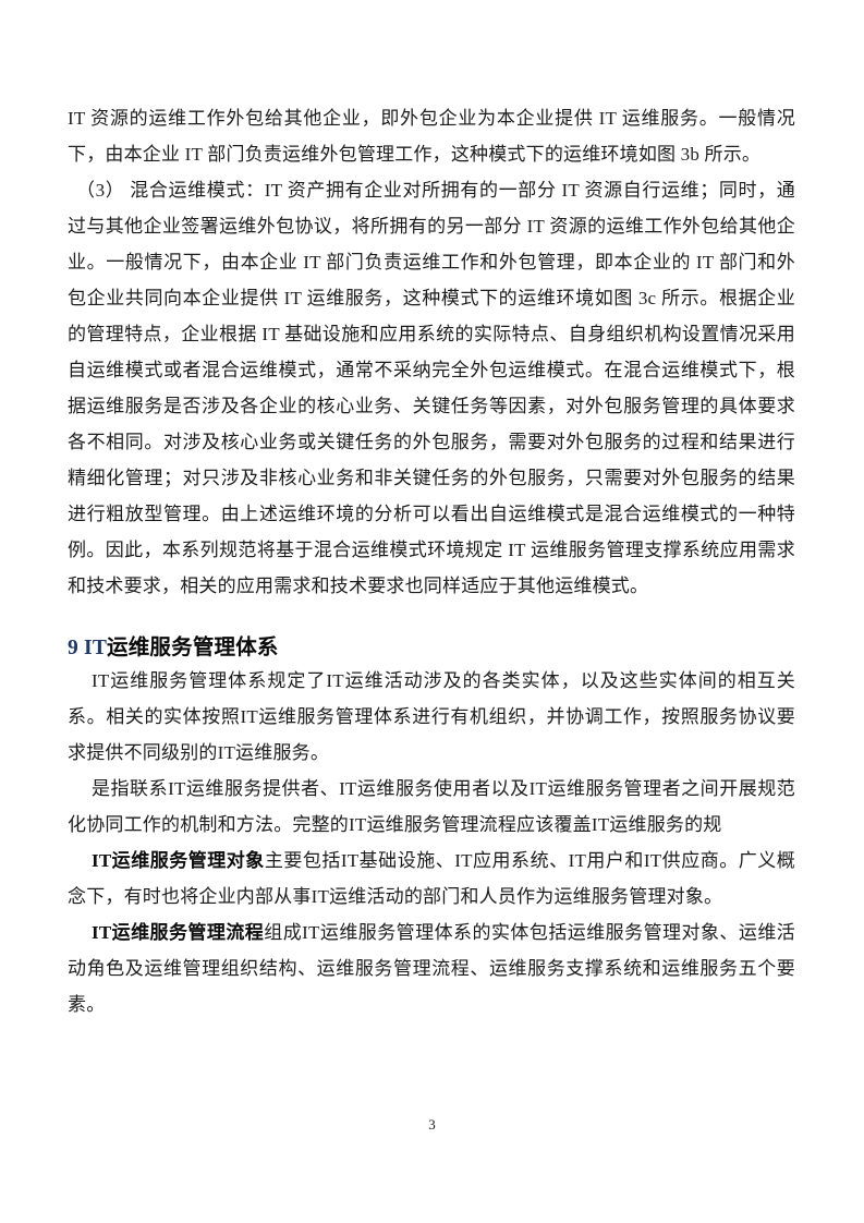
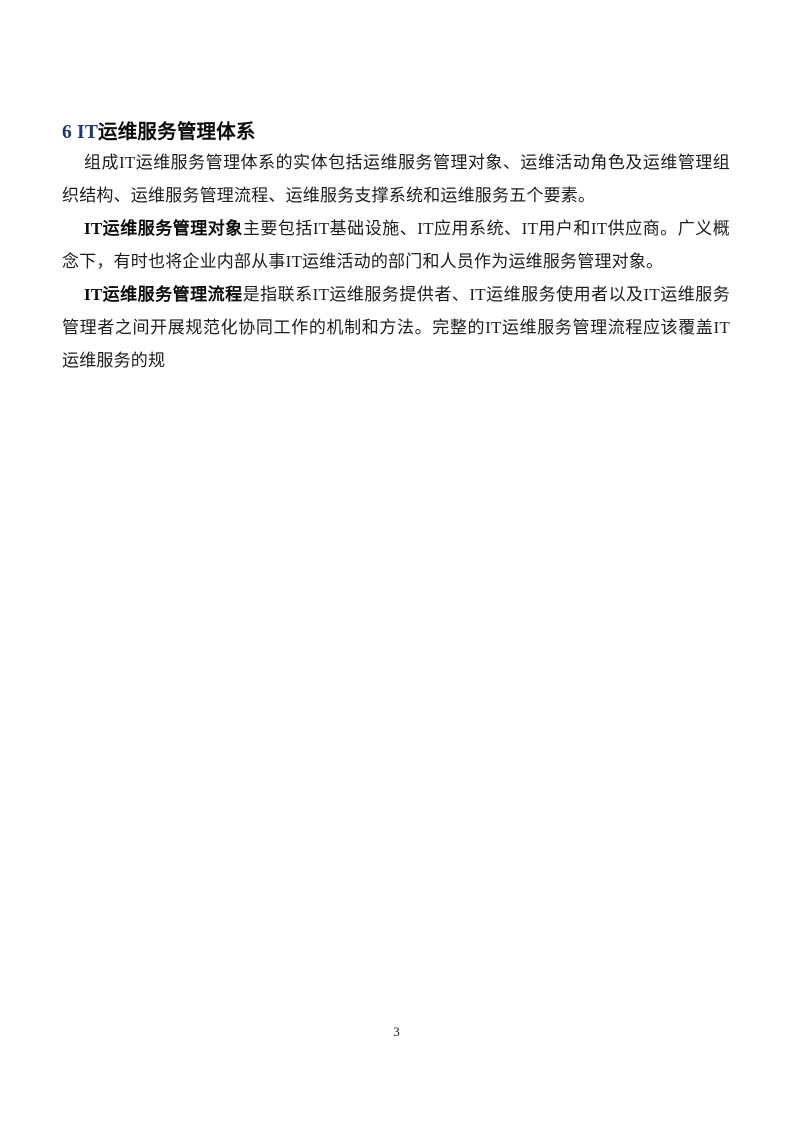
- IT 资源的运维工作外包给其他企业，即外包企业为本企业提供 IT 运维服务。一般情况下，由本企业 IT 部门负责运维外包管理工作，这种模式下的运维环境如图 3b 所示。
- （3） 混合运维模式：IT 资产拥有企业对所拥有的一部分 IT 资源自行运维；同时，通过与其他企业签署运维外包协议，将所拥有的另一部分 IT 资源的运维工作外包给其他企业。一般情况下，由本企业 IT 部门负责运维工作和外包管理，即本企业的 IT 部门和外包企业共同向本企业提供 IT 运维服务，这种模式下的运维环境如图 3c 所示。根据企业的管理特点，企业根据 IT 基础设施和应用系统的实际特点、自身组织机构设置情况采用自运维模式或者混合运维模式，通常不采纳完全外包运维模式。在混合运维模式下，根据运维服务是否涉及各企业的核心业务、关键任务等因素，对外包服务管理的具体要求各不相同。对涉及核心业务或关键任务的外包服务，需要对外包服务的过程和结果进行精细化管理；对只涉及非核心业务和非关键任务的外包服务，只需要对外包服务的结果进行粗放型管理。由上述运维环境的分析可以看出自运维模式是混合运维模式的一种特例。因此，本系列规范将基于混合运维模式环境规定 IT 运维服务管理支撑系统应用需求和技术要求，相关的应用需求和技术要求也同样适应于其他运维模式。
- 9 IT运维服务管理体系
+ 6 IT运维服务管理体系
- IT运维服务管理体系规定了IT运维活动涉及的各类实体，以及这些实体间的相互关系。相关的实体按照IT运维服务管理体系进行有机组织，并协调工作，按照服务协议要求提供不同级别的IT运维服务。
- 是指联系IT运维服务提供者、IT运维服务使用者以及IT运维服务管理者之间开展规范化协同工作的机制和方法。完整的IT运维服务管理流程应该覆盖IT运维服务的规
+ 组成IT运维服务管理体系的实体包括运维服务管理对象、运维活动角色及运维管理组织结构、运维服务管理流程、运维服务支撑系统和运维服务五个要素。
  IT运维服务管理对象主要包括IT基础设施、IT应用系统、IT用户和IT供应商。广义概念下，有时也将企业内部从事IT运维活动的部门和人员作为运维服务管理对象。
- IT运维服务管理流程组成IT运维服务管理体系的实体包括运维服务管理对象、运维活动角色及运维管理组织结构、运维服务管理流程、运维服务支撑系统和运维服务五个要素。
+ IT运维服务管理流程是指联系IT运维服务提供者、IT运维服务使用者以及IT运维服务管理者之间开展规范化协同工作的机制和方法。完整的IT运维服务管理流程应该覆盖IT运维服务的规
  3
